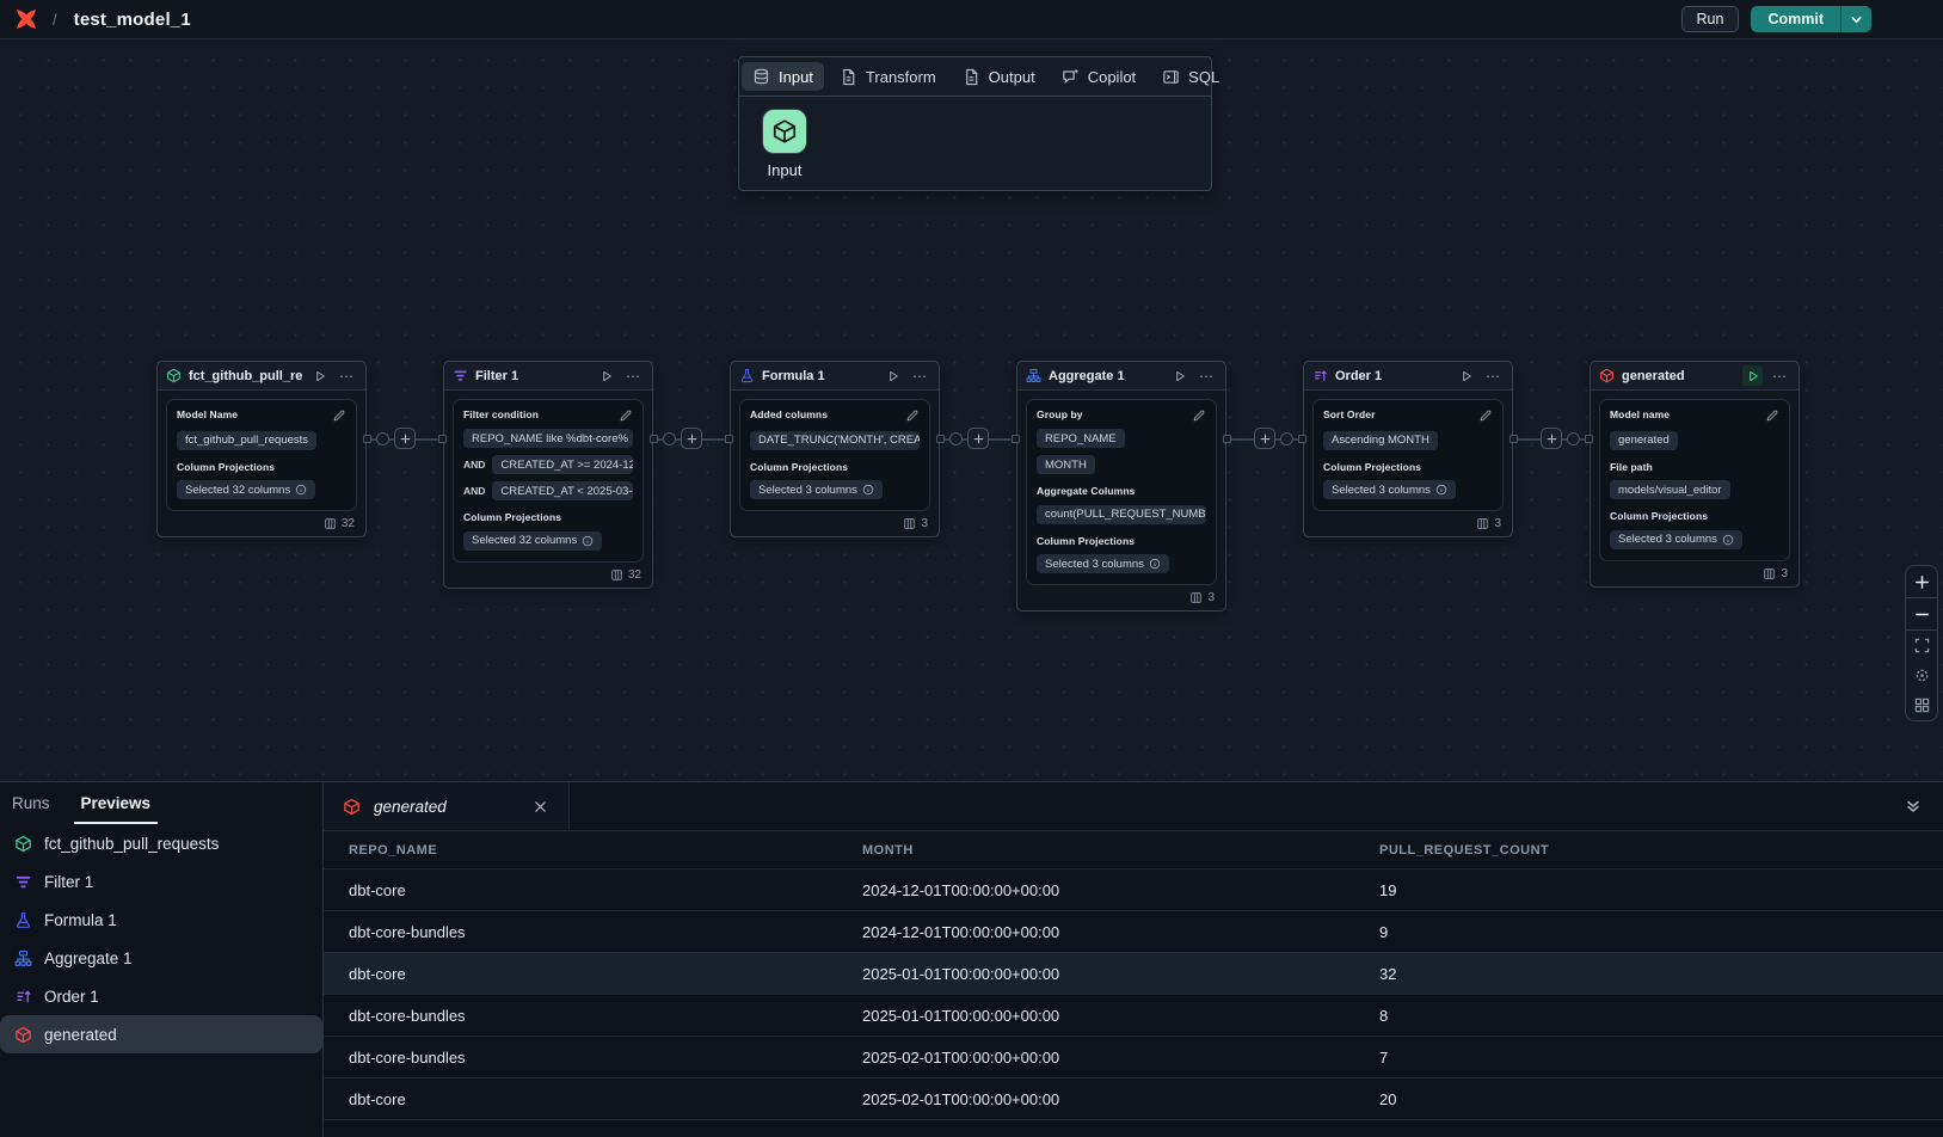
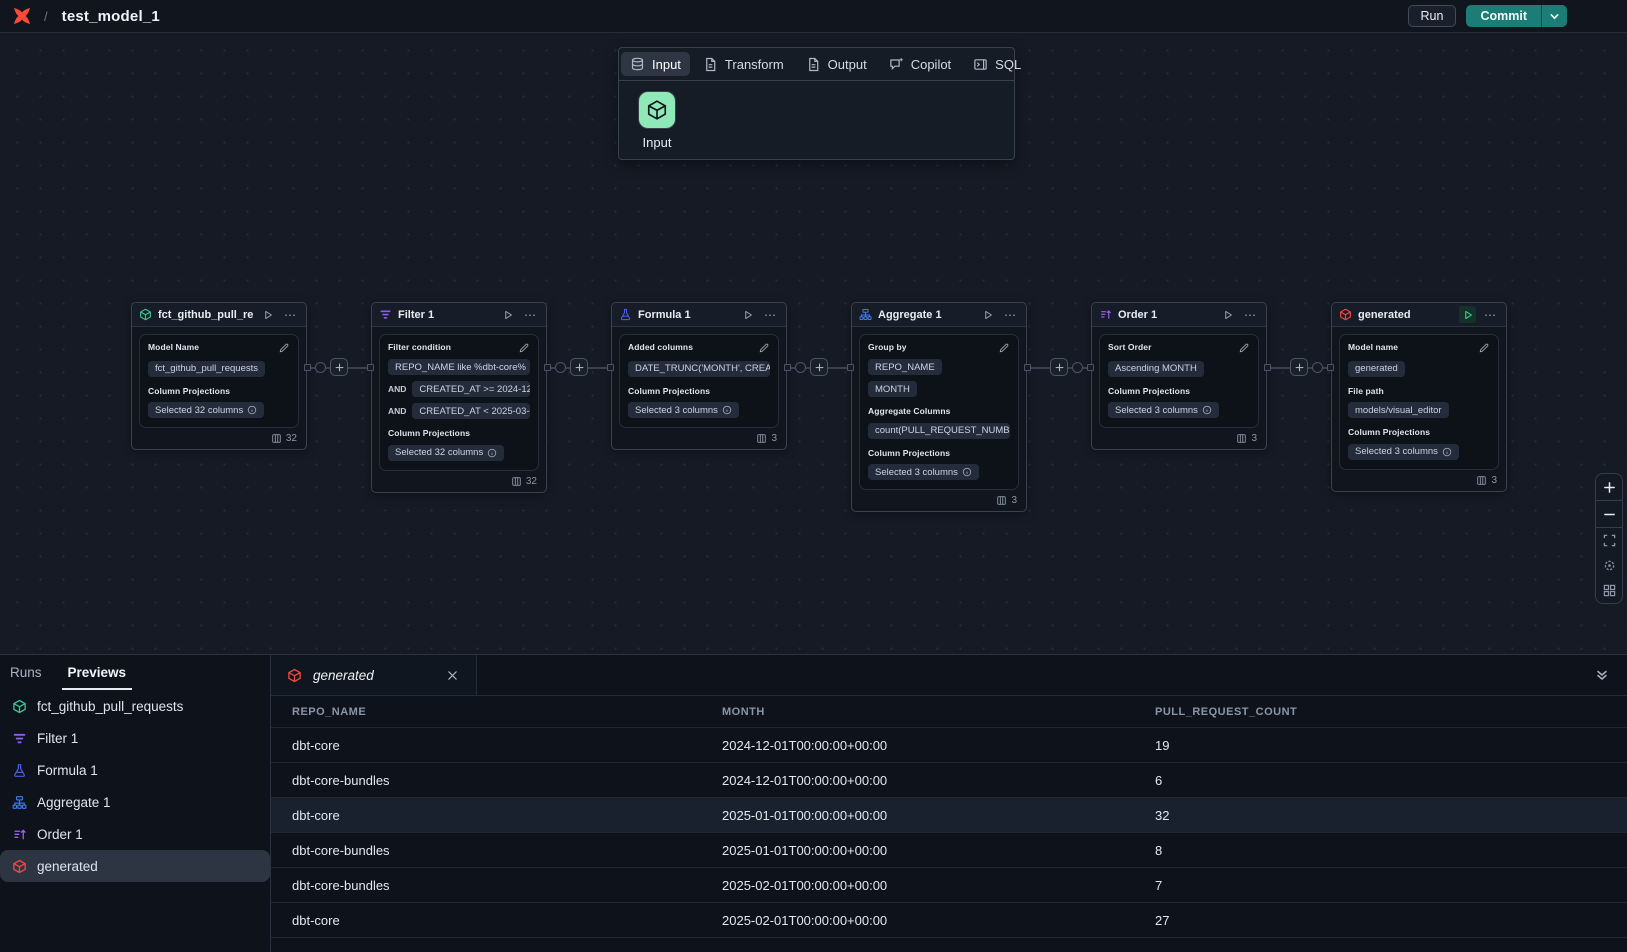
  /
  test_model_1
  Run
  Commit
  Input
  Transform
  Output
  Copilot
  SQL
  Input
  fct_github_pull_re
  ⋯
  Model Name
  fct_github_pull_requests
  Column Projections
  Selected 32 columns
  32
  Filter 1
  ⋯
  Filter condition
  REPO_NAME like %dbt-core%
  AND
  CREATED_AT >= 2024-12
  AND
  CREATED_AT < 2025-03-
  Column Projections
  Selected 32 columns
  32
  Formula 1
  ⋯
  Added columns
  DATE_TRUNC('MONTH', CREA
  Column Projections
  Selected 3 columns
  3
  Aggregate 1
  ⋯
  Group by
  REPO_NAME
  MONTH
  Aggregate Columns
  count(PULL_REQUEST_NUMB
  Column Projections
  Selected 3 columns
  3
  Order 1
  ⋯
  Sort Order
  Ascending MONTH
  Column Projections
  Selected 3 columns
  3
  generated
  ⋯
  Model name
  generated
  File path
  models/visual_editor
  Column Projections
  Selected 3 columns
  3
  Runs
  Previews
  fct_github_pull_requests
  Filter 1
  Formula 1
  Aggregate 1
  Order 1
  generated
  generated
  REPO_NAME
  MONTH
  PULL_REQUEST_COUNT
  dbt-core
  2024-12-01T00:00:00+00:00
  19
  dbt-core-bundles
  2024-12-01T00:00:00+00:00
- 9
+ 6
  dbt-core
  2025-01-01T00:00:00+00:00
  32
  dbt-core-bundles
  2025-01-01T00:00:00+00:00
  8
  dbt-core-bundles
  2025-02-01T00:00:00+00:00
  7
  dbt-core
  2025-02-01T00:00:00+00:00
- 20
+ 27
